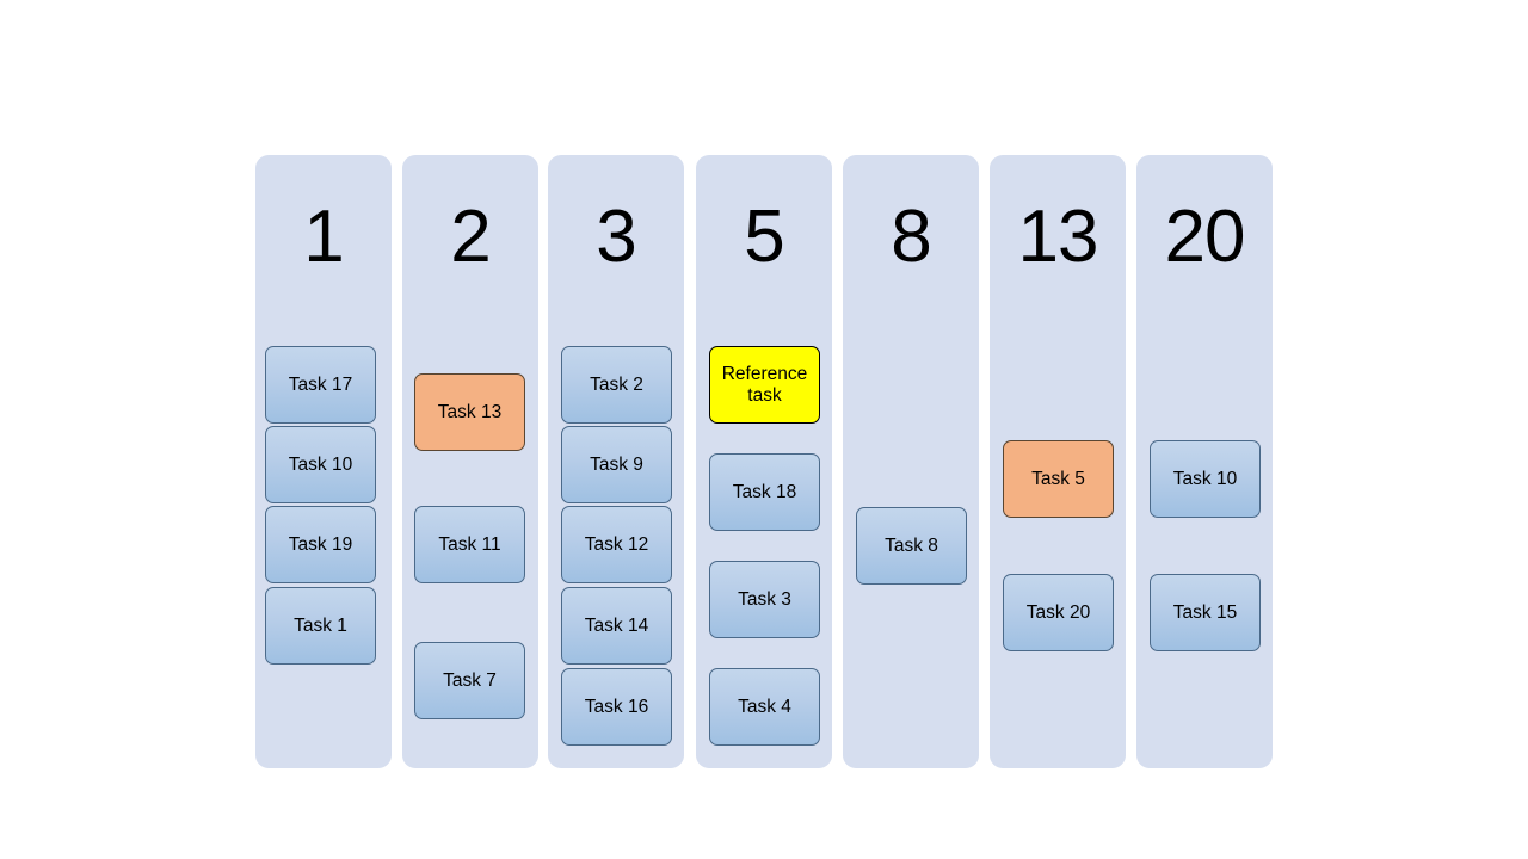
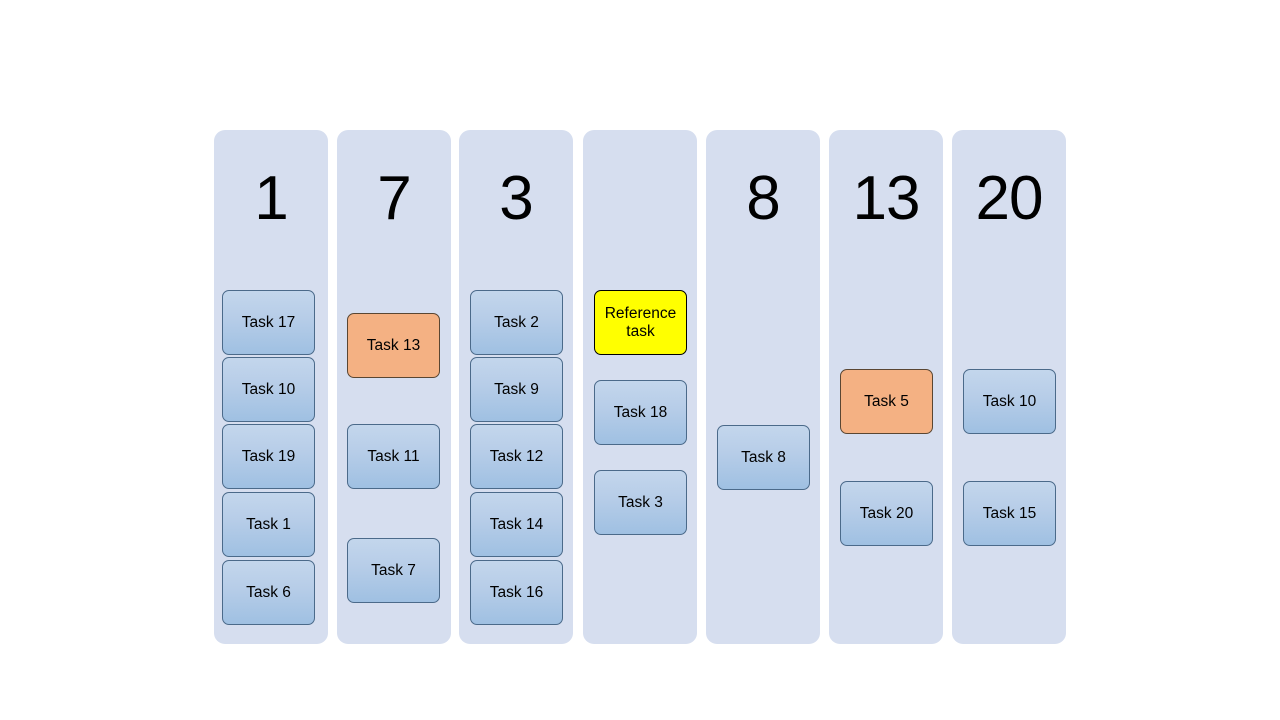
  1
  Task 17
  Task 10
  Task 19
  Task 1
+ Task 6
- 2
+ 7
  Task 13
  Task 11
  Task 7
  3
  Task 2
  Task 9
  Task 12
  Task 14
  Task 16
- 5
  Reference task
  Task 18
  Task 3
- Task 4
  8
  Task 8
  13
  Task 5
  Task 20
  20
  Task 10
  Task 15
